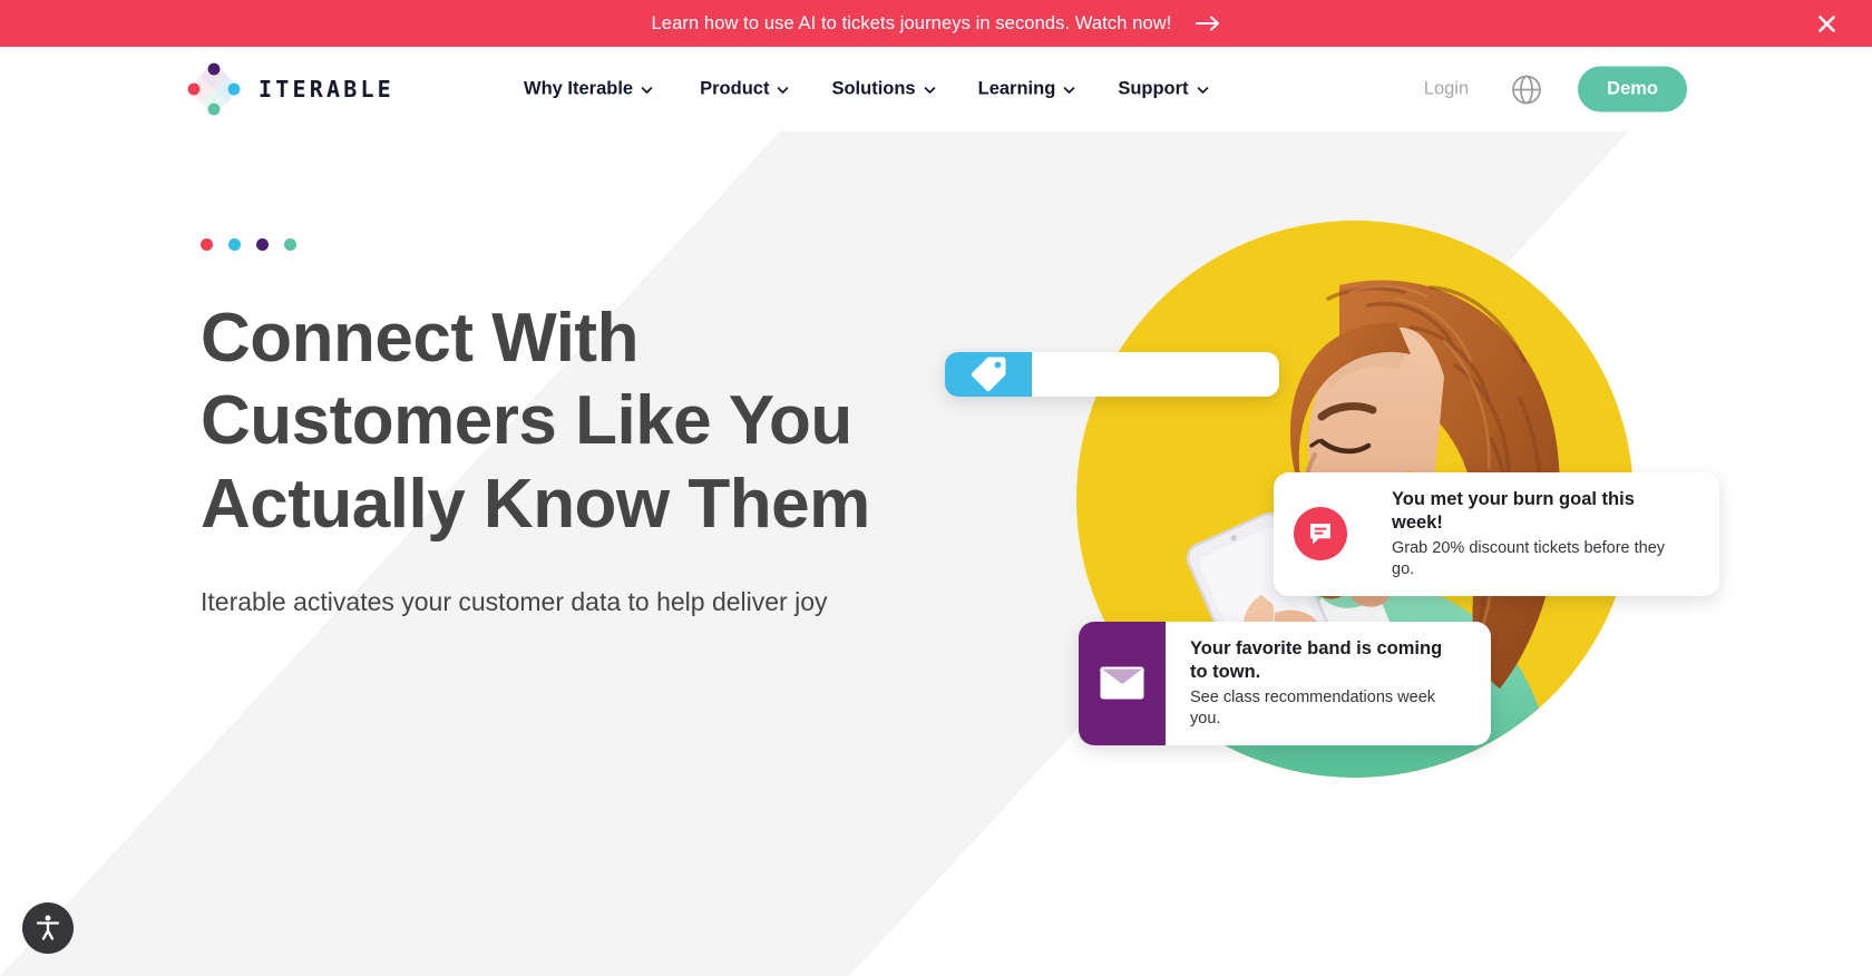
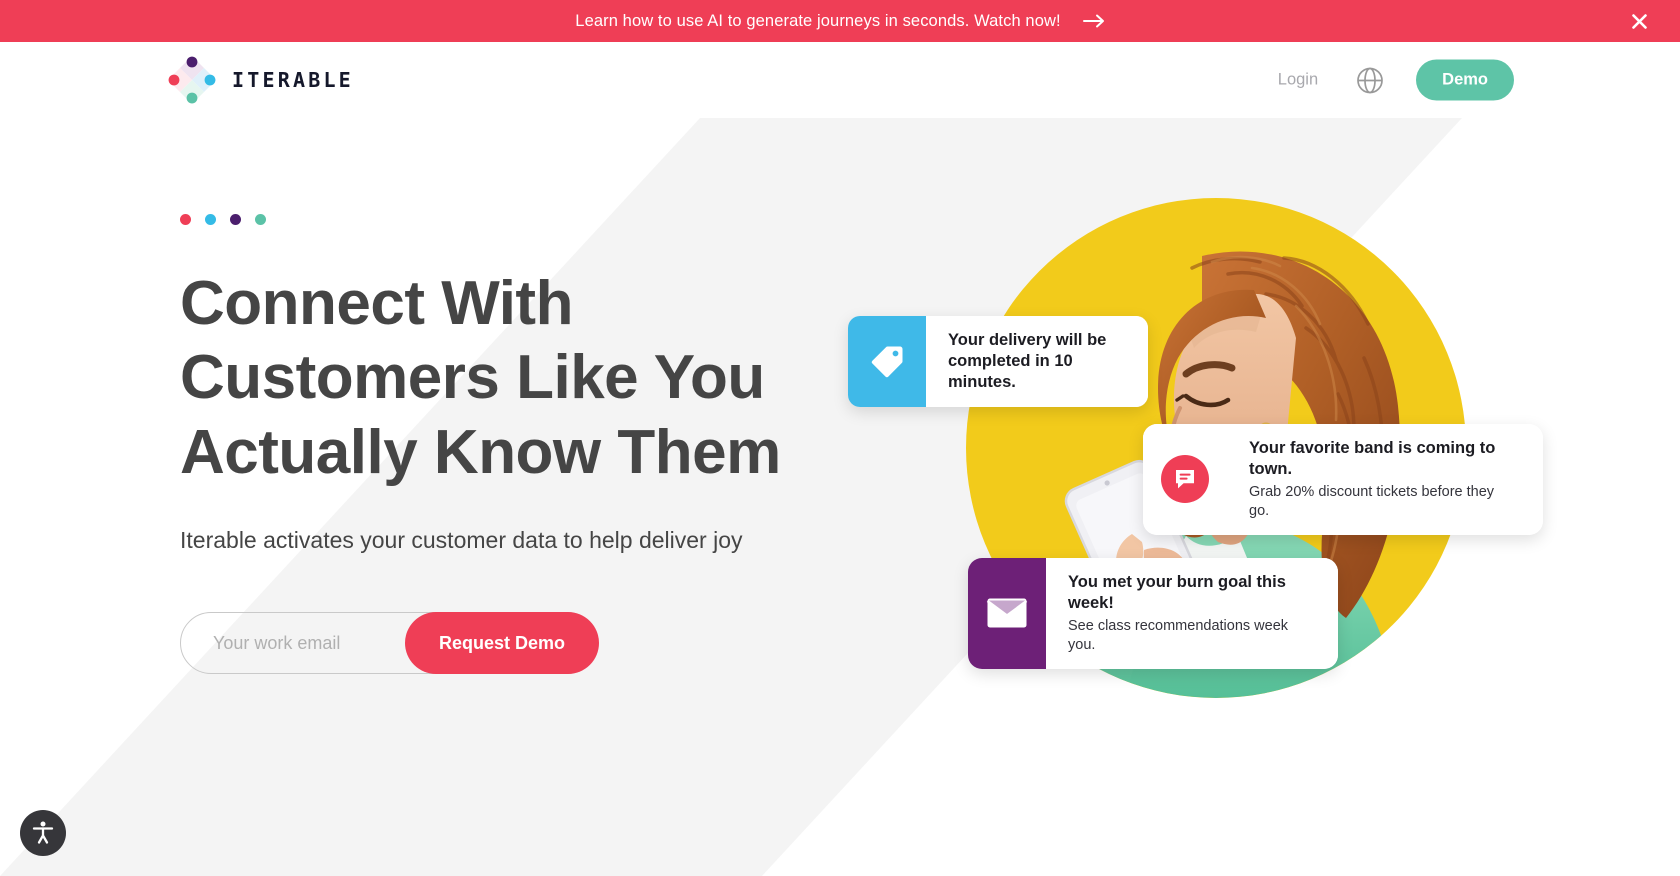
- Learn how to use AI to tickets journeys in seconds. Watch now!
+ Learn how to use AI to generate journeys in seconds. Watch now!
  ITERABLE
- Why Iterable
- Product
- Solutions
- Learning
- Support
  Login
  Demo
  Connect With Customers Like You Actually Know Them
  Iterable activates your customer data to help deliver joy
+ Your work email
+ Request Demo
+ Your delivery will be
+ completed in 10 minutes.
- You met your burn goal this week!
+ Your favorite band is coming to town.
  Grab 20% discount tickets before they go.
- Your favorite band is coming to town.
+ You met your burn goal this week!
  See class recommendations week you.
